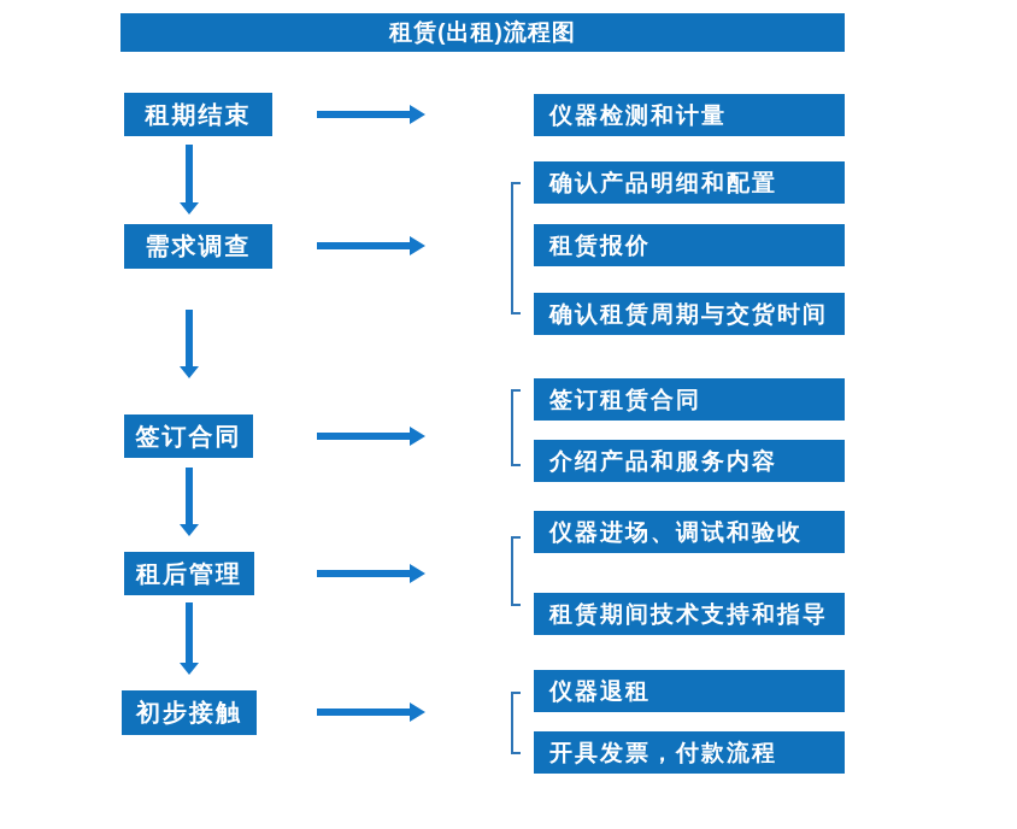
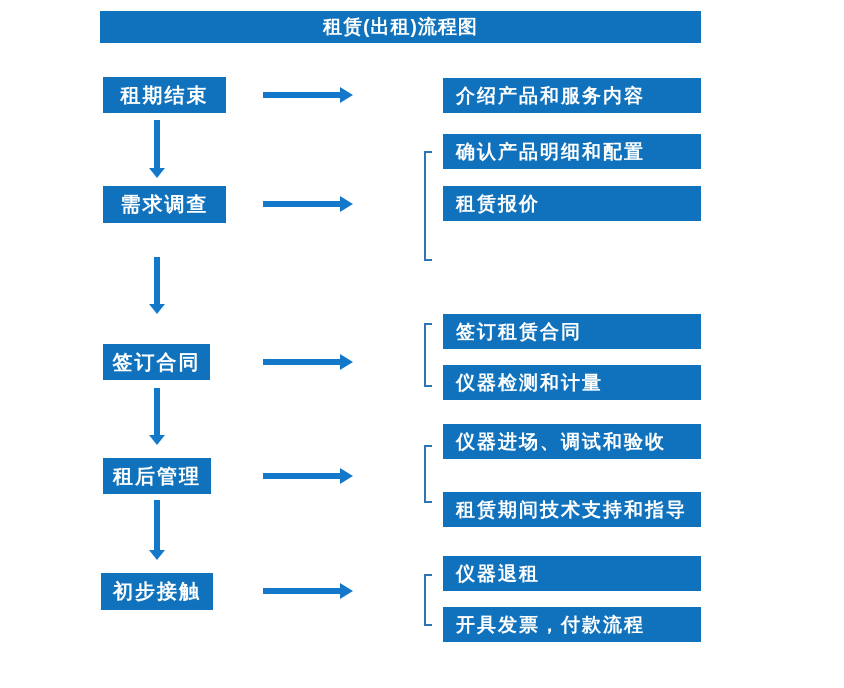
  租赁(出租)流程图
  租期结束
  需求调查
  签订合同
  租后管理
  初步接触
- 仪器检测和计量
+ 介绍产品和服务内容
  确认产品明细和配置
  租赁报价
- 确认租赁周期与交货时间
  签订租赁合同
- 介绍产品和服务内容
+ 仪器检测和计量
  仪器进场、调试和验收
  租赁期间技术支持和指导
  仪器退租
  开具发票，付款流程
